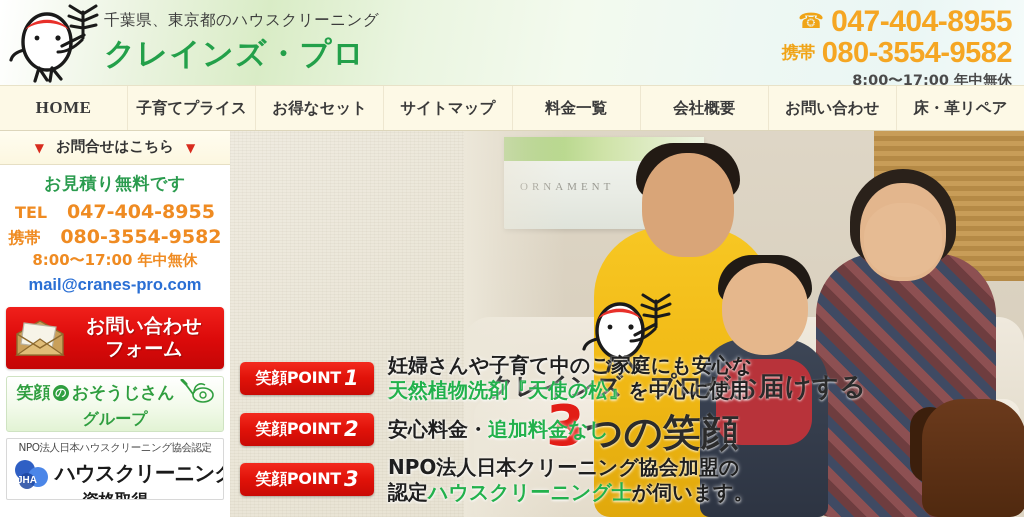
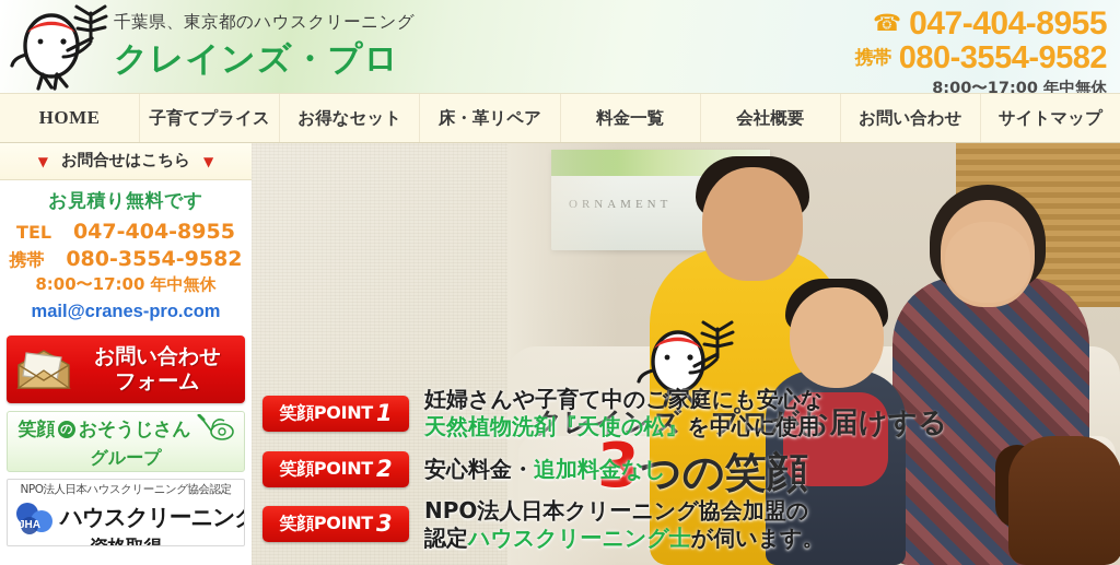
  千葉県、東京都のハウスクリーニング
  クレインズ・プロ
  ☎
  047-404-8955
  携帯
  080-3554-9582
  8:00〜17:00 年中無休
  HOME
  子育てプライス
  お得なセット
- サイトマップ
+ 床・革リペア
  料金一覧
  会社概要
  お問い合わせ
- 床・革リペア
+ サイトマップ
  ▼
  お問合せはこちら
  ▼
  お見積り無料です
  TEL 047-404-8955
  携帯 080-3554-9582
  8:00〜17:00 年中無休
  mail@cranes-pro.com
  お問い合わせ
  フォーム
  笑顔
  の
  おそうじさん
  グループ
  NPO法人日本ハウスクリーニング協会認定
  JHA
  ハウスクリーニン
  クレインズ・プロがお届けする
  3
  つの笑顔
  笑顔POINT
  1
  妊婦さんや子育て中のご家庭にも安心な
  天然植物洗剤『天使の松』を中心に使用
  笑顔POINT
  2
  安心料金・追加料金なし
  笑顔POINT
  3
  NPO法人日本クリーニング協会加盟の
  認定ハウスクリーニング士が伺います。
